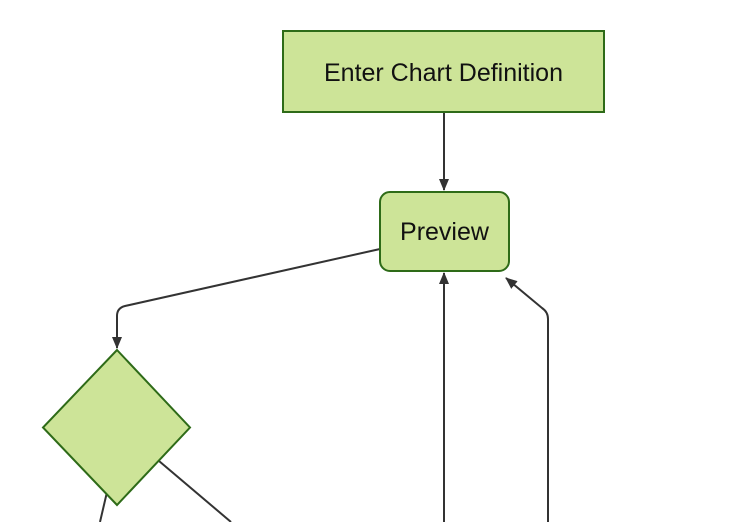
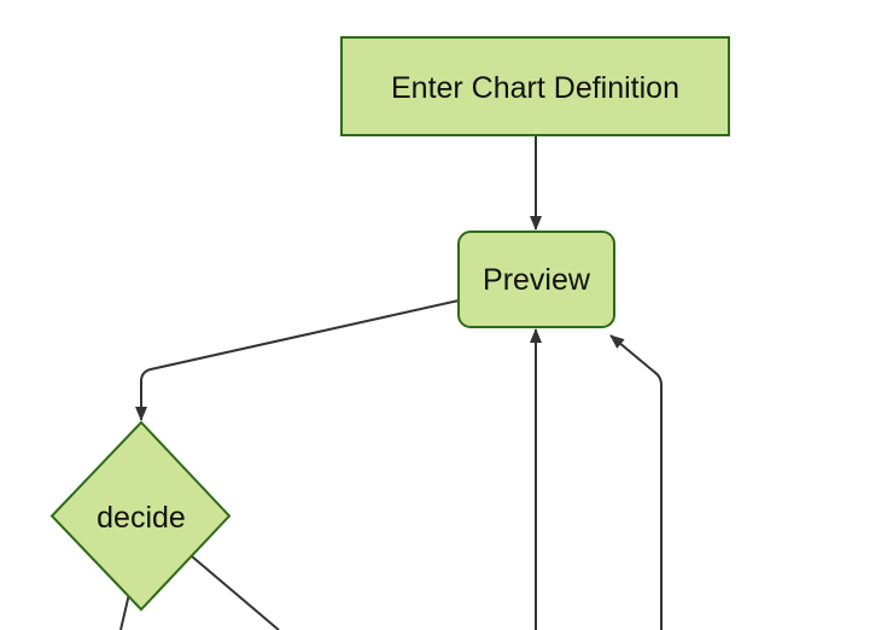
  Enter Chart Definition
  Preview
+ decide
